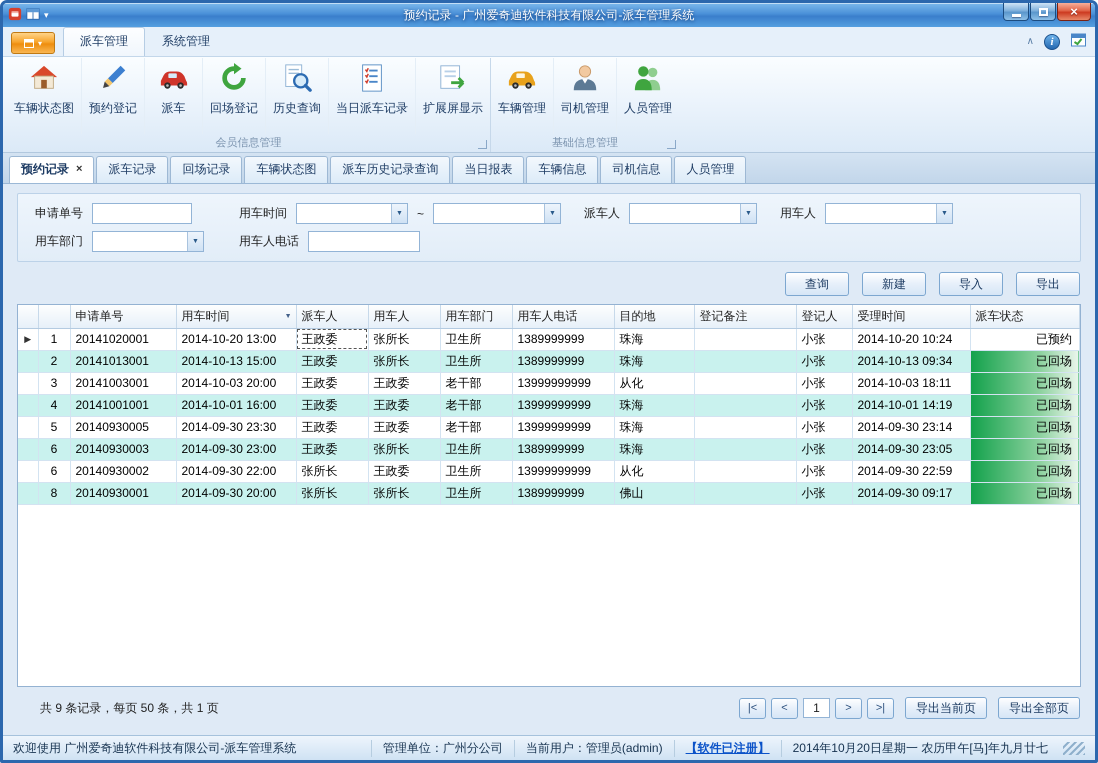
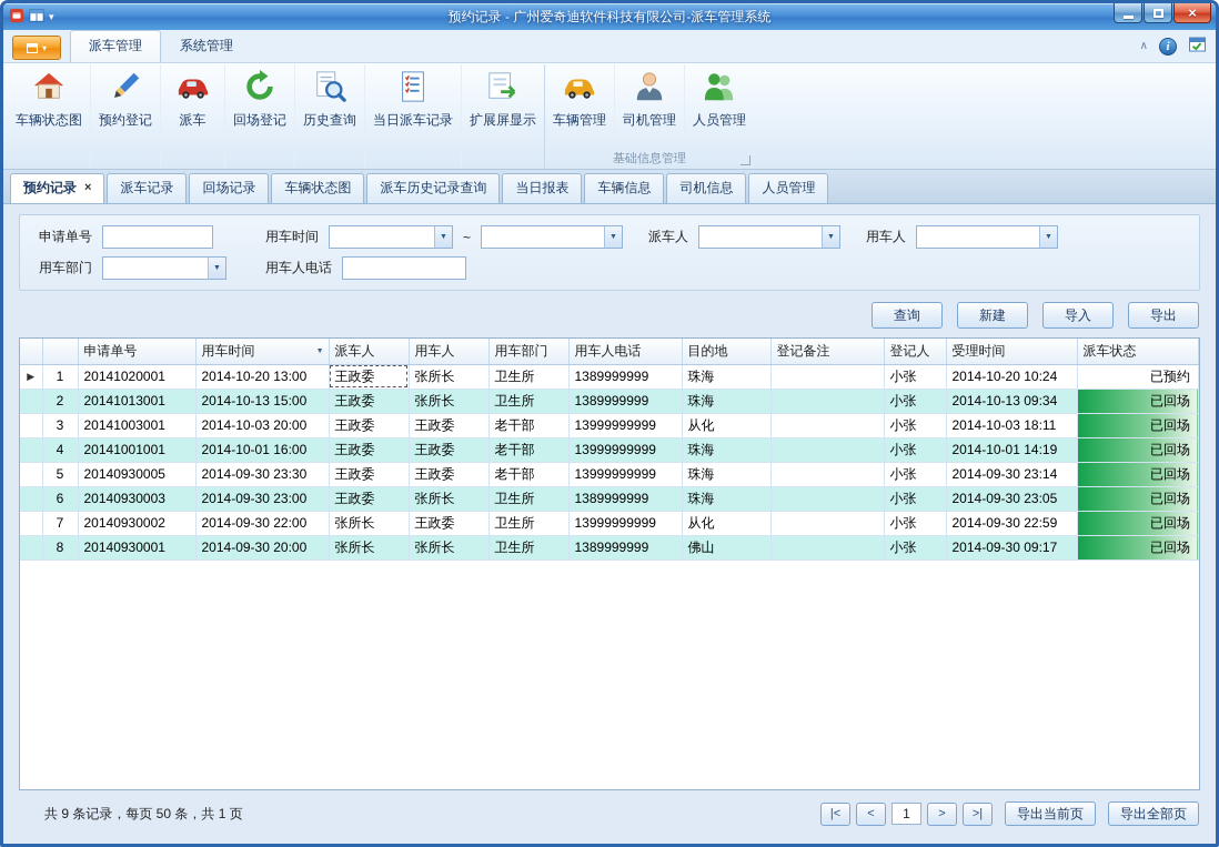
  ▾
  预约记录 - 广州爱奇迪软件科技有限公司-派车管理系统
  ×
  ▾
  派车管理
  系统管理
  ∧
  i
  车辆状态图
  预约登记
  派车
  回场登记
  历史查询
  当日派车记录
  扩展屏显示
- 会员信息管理
  车辆管理
  司机管理
  人员管理
  基础信息管理
  预约记录
  ×
  派车记录
  回场记录
  车辆状态图
  派车历史记录查询
  当日报表
  车辆信息
  司机信息
  人员管理
  申请单号
  用车时间
  ~
  派车人
  用车人
  用车部门
  用车人电话
  查询
  新建
  导入
  导出
  		申请单号	用车时间	派车人	用车人	用车部门	用车人电话	目的地	登记备注	登记人	受理时间	派车状态
  ▶	1	20141020001	2014-10-20 13:00	王政委	张所长	卫生所	1389999999	珠海		小张	2014-10-20 10:24	已预约
  	2	20141013001	2014-10-13 15:00	王政委	张所长	卫生所	1389999999	珠海		小张	2014-10-13 09:34	已回场
  	3	20141003001	2014-10-03 20:00	王政委	王政委	老干部	13999999999	从化		小张	2014-10-03 18:11	已回场
  	4	20141001001	2014-10-01 16:00	王政委	王政委	老干部	13999999999	珠海		小张	2014-10-01 14:19	已回场
  	5	20140930005	2014-09-30 23:30	王政委	王政委	老干部	13999999999	珠海		小张	2014-09-30 23:14	已回场
  	6	20140930003	2014-09-30 23:00	王政委	张所长	卫生所	1389999999	珠海		小张	2014-09-30 23:05	已回场
- 	6	20140930002	2014-09-30 22:00	张所长	王政委	卫生所	13999999999	从化		小张	2014-09-30 22:59	已回场
+ 	7	20140930002	2014-09-30 22:00	张所长	王政委	卫生所	13999999999	从化		小张	2014-09-30 22:59	已回场
  	8	20140930001	2014-09-30 20:00	张所长	张所长	卫生所	1389999999	佛山		小张	2014-09-30 09:17	已回场
  共 9 条记录，每页 50 条，共 1 页
  |<
  <
  1
  >
  >|
  导出当前页
  导出全部页
- 欢迎使用 广州爱奇迪软件科技有限公司-派车管理系统
- 管理单位：广州分公司
- 当前用户：管理员(admin)
- 【软件已注册】
- 2014年10月20日星期一 农历甲午[马]年九月廿七
